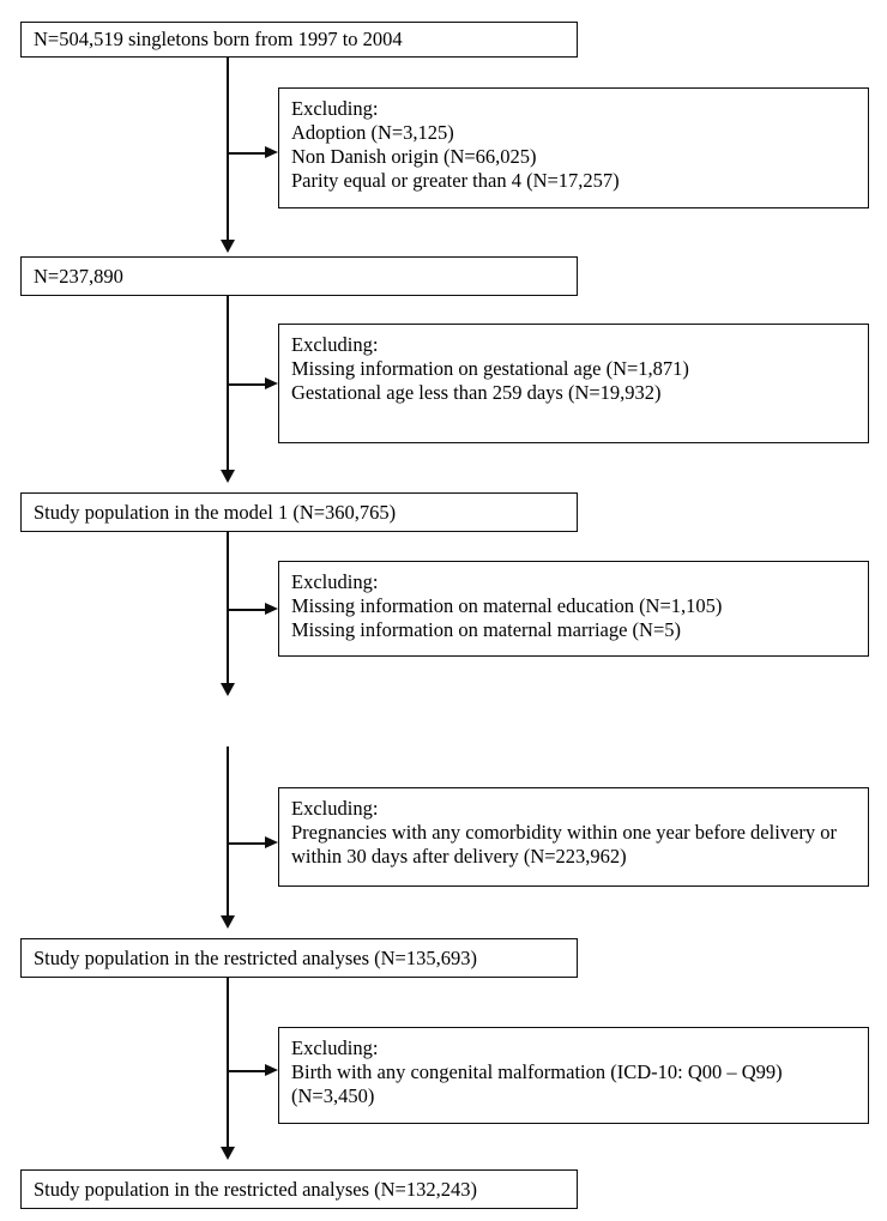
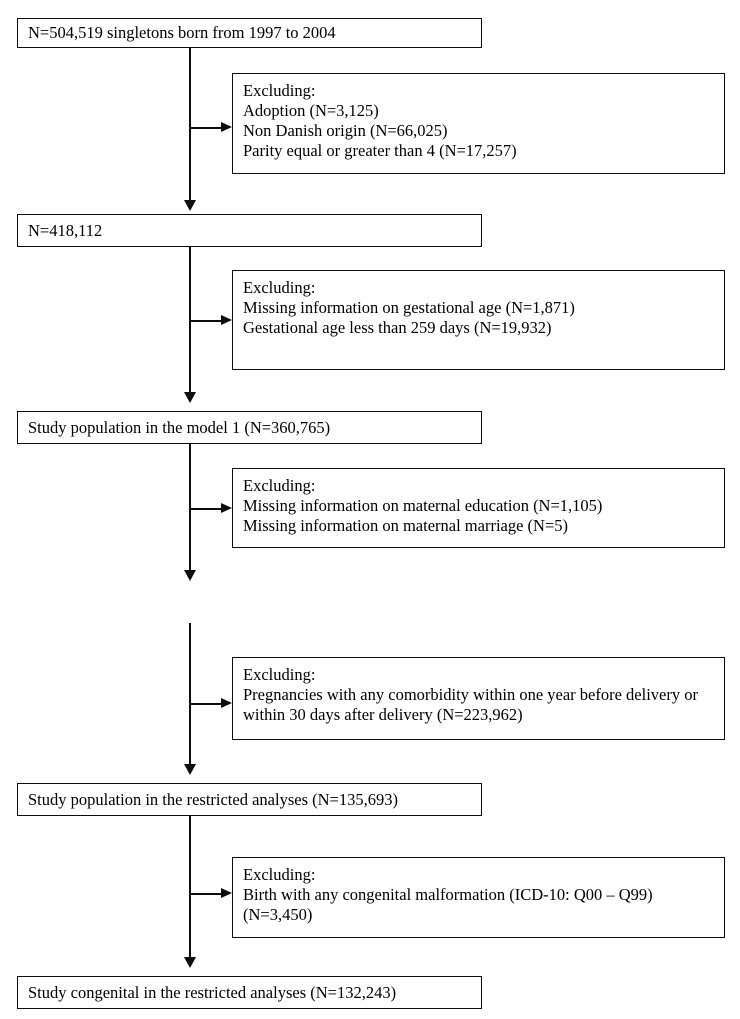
  N=504,519 singletons born from 1997 to 2004
  Excluding:
  Adoption (N=3,125)
  Non Danish origin (N=66,025)
  Parity equal or greater than 4 (N=17,257)
- N=237,890
+ N=418,112
  Excluding:
  Missing information on gestational age (N=1,871)
  Gestational age less than 259 days (N=19,932)
  Study population in the model 1 (N=360,765)
  Excluding:
  Missing information on maternal education (N=1,105)
  Missing information on maternal marriage (N=5)
  Excluding:
  Pregnancies with any comorbidity within one year before delivery or within 30 days after delivery (N=223,962)
  Study population in the restricted analyses (N=135,693)
  Excluding:
  Birth with any congenital malformation (ICD-10: Q00 – Q99) (N=3,450)
- Study population in the restricted analyses (N=132,243)
+ Study congenital in the restricted analyses (N=132,243)
